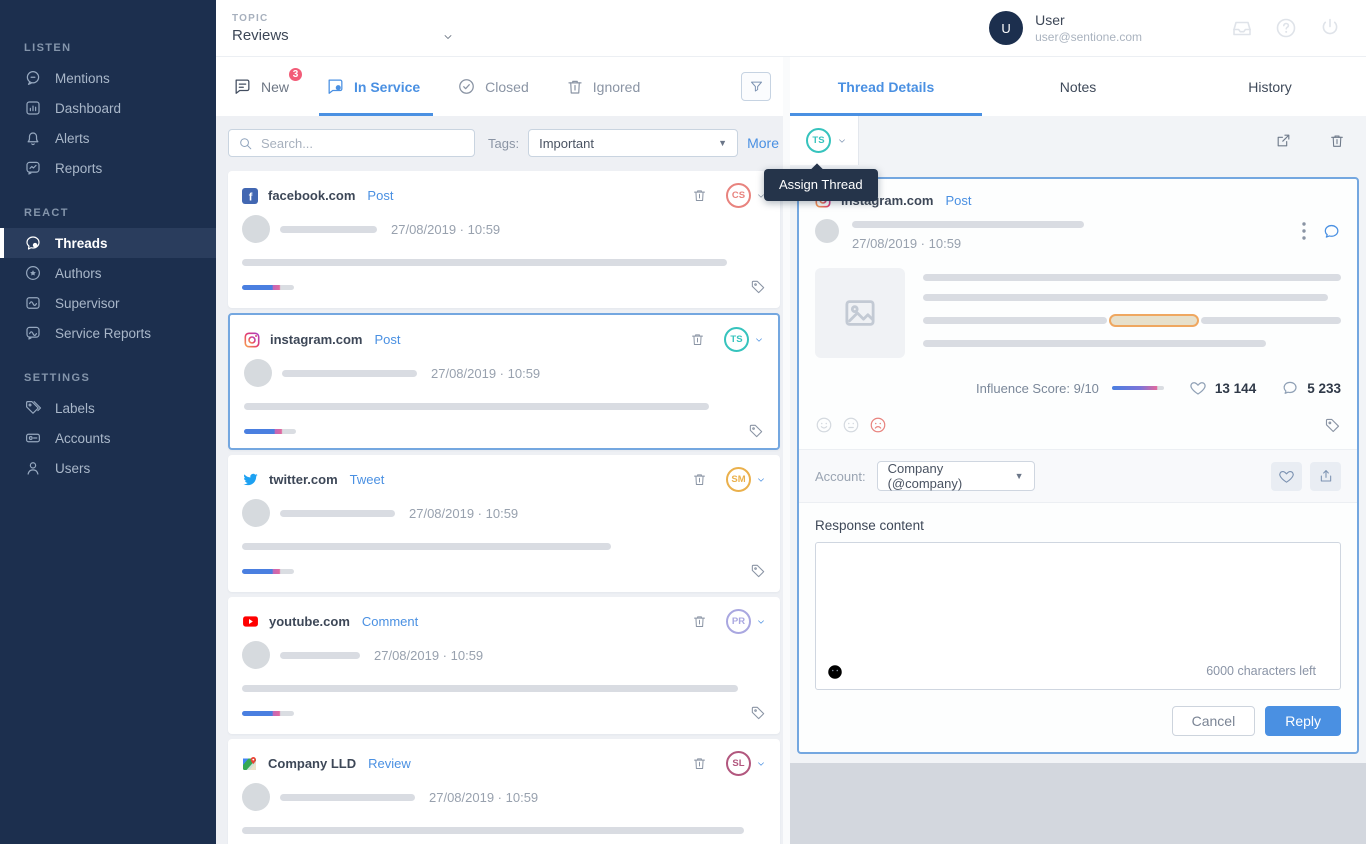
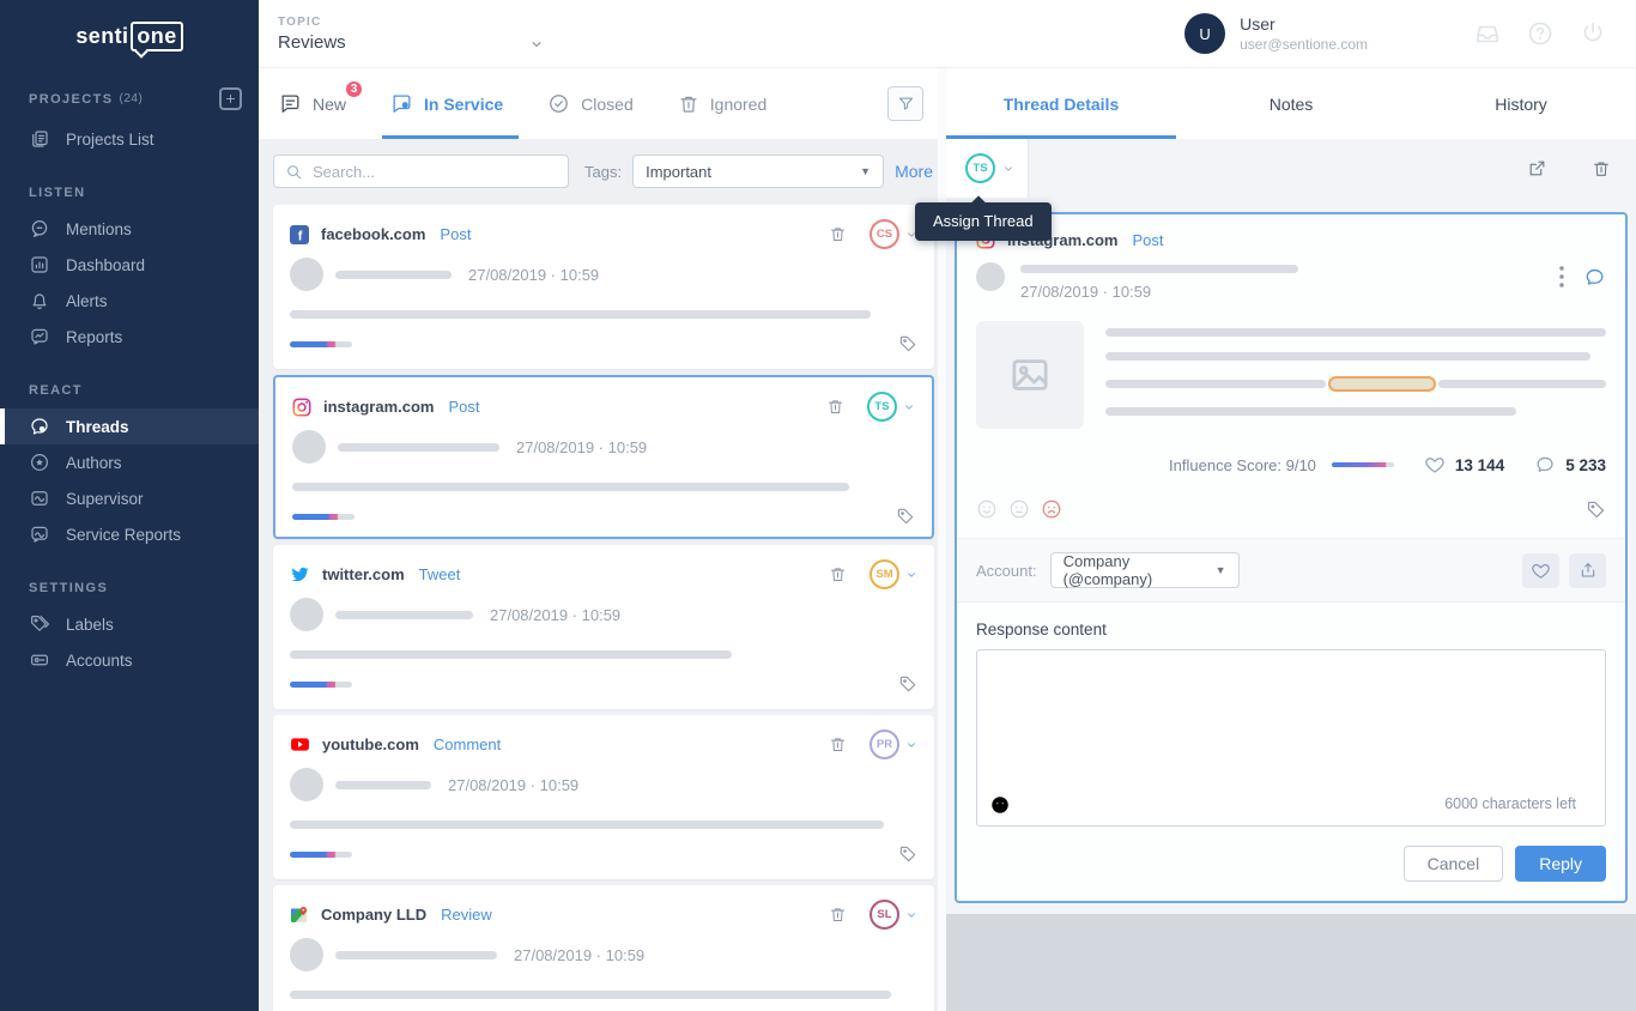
+ senti
+ one
+ PROJECTS
+ (24)
+ Projects List
  LISTEN
  Mentions
  Dashboard
  Alerts
  Reports
  REACT
  Threads
  Authors
  Supervisor
  Service Reports
  SETTINGS
  Labels
  Accounts
- Users
  TOPIC
  Reviews
  U
  User
  user@sentione.com
  New
  3
  In Service
  Closed
  Ignored
  Search...
  Tags:
  Important
  ▼
  More
  f
  facebook.com
  Post
  CS
  27/08/2019 · 10:59
  instagram.com
  Post
  TS
  27/08/2019 · 10:59
  twitter.com
  Tweet
  SM
  27/08/2019 · 10:59
  youtube.com
  Comment
  PR
  27/08/2019 · 10:59
  Company LLD
  Review
  SL
  27/08/2019 · 10:59
  Thread Details
  Notes
  History
  Assign Thread
  TS
  Post
  27/08/2019 · 10:59
  Influence Score: 9/10
  13 144
  5 233
  Account:
  Company (@company)
  ▼
  Response content
  6000 characters left
  Cancel
  Reply
